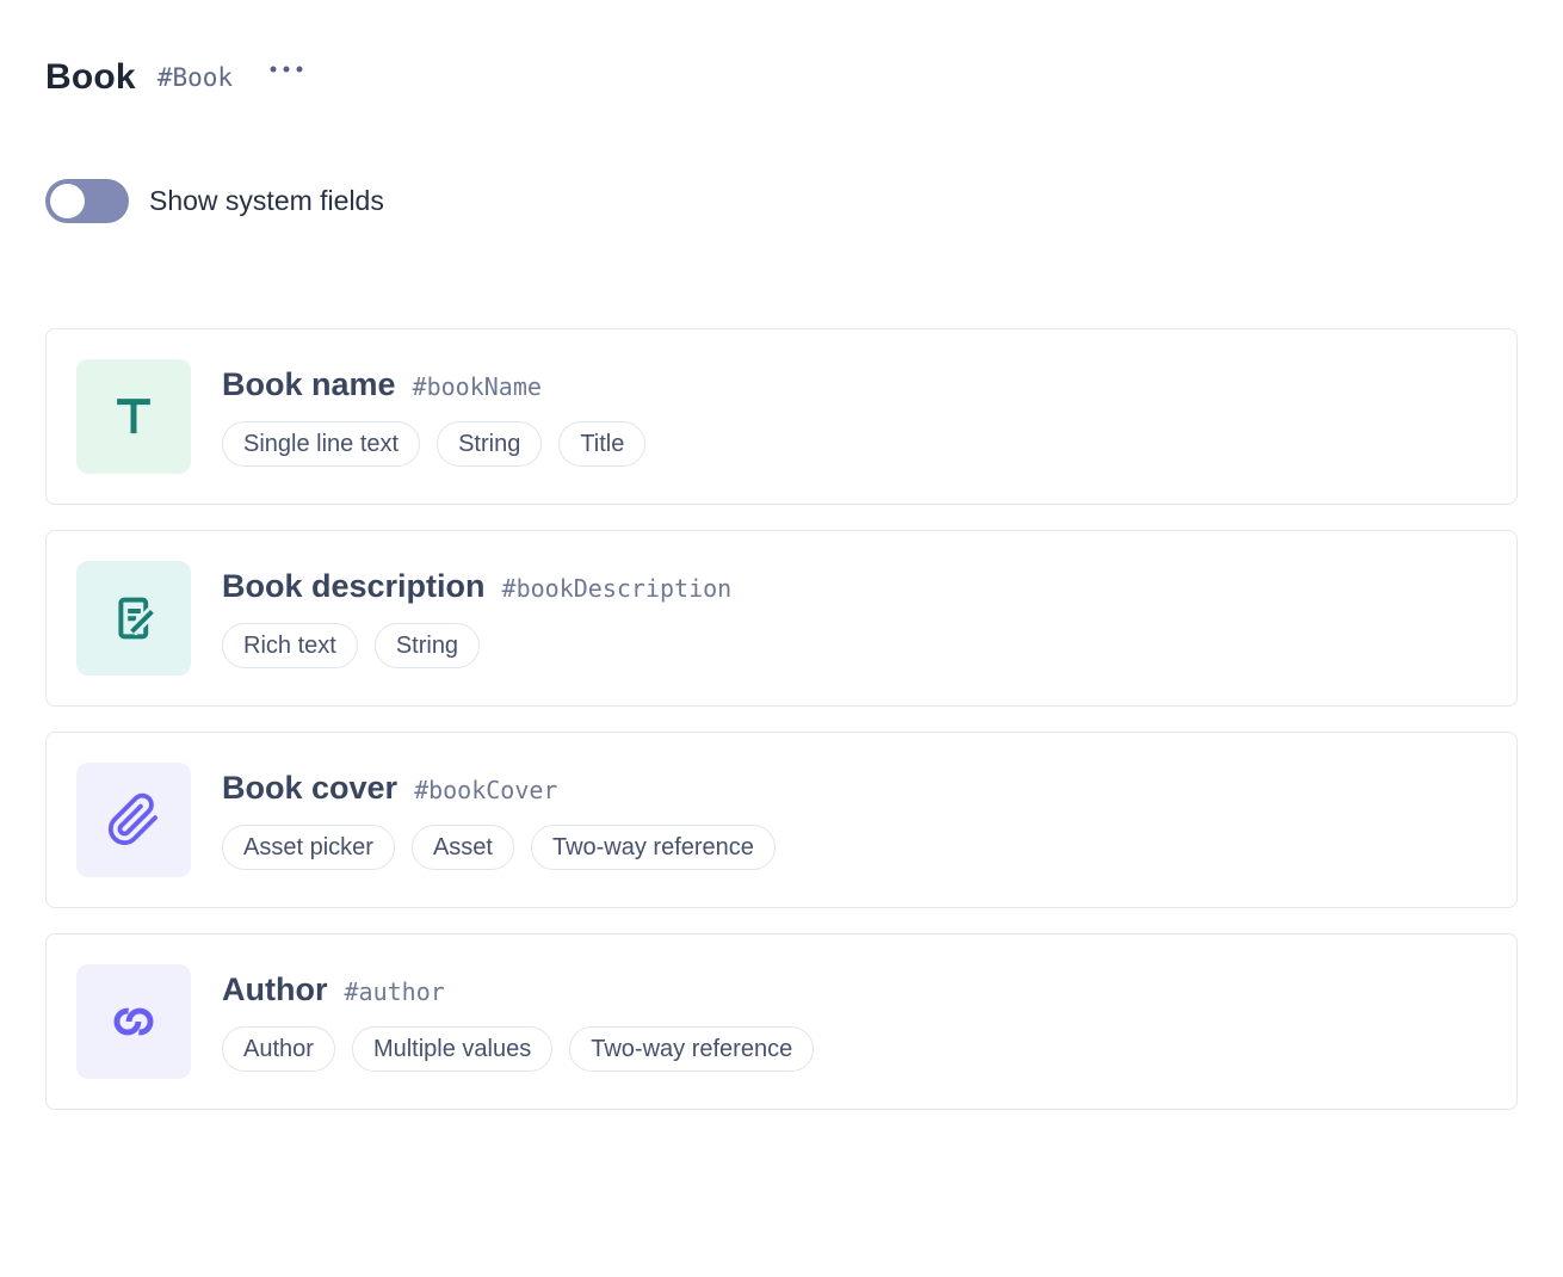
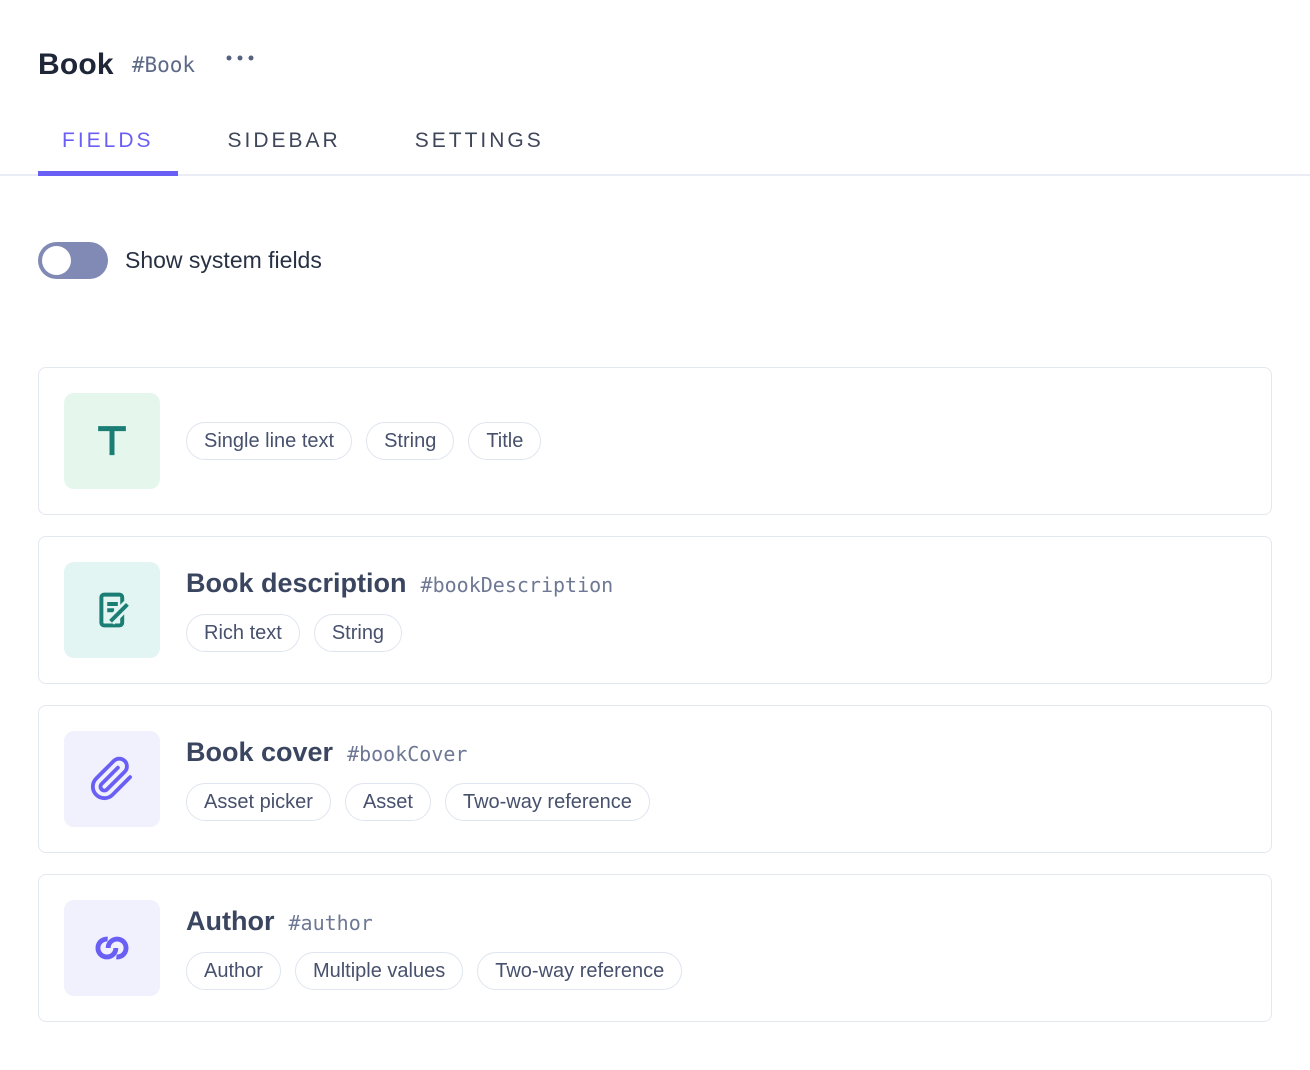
  Book
  #Book
+ FIELDS
+ SIDEBAR
+ SETTINGS
  Show system fields
- Book name
- #bookName
  Single line text
  String
  Title
  Book description
  #bookDescription
  Rich text
  String
  Book cover
  #bookCover
  Asset picker
  Asset
  Two-way reference
  Author
  #author
  Author
  Multiple values
  Two-way reference
